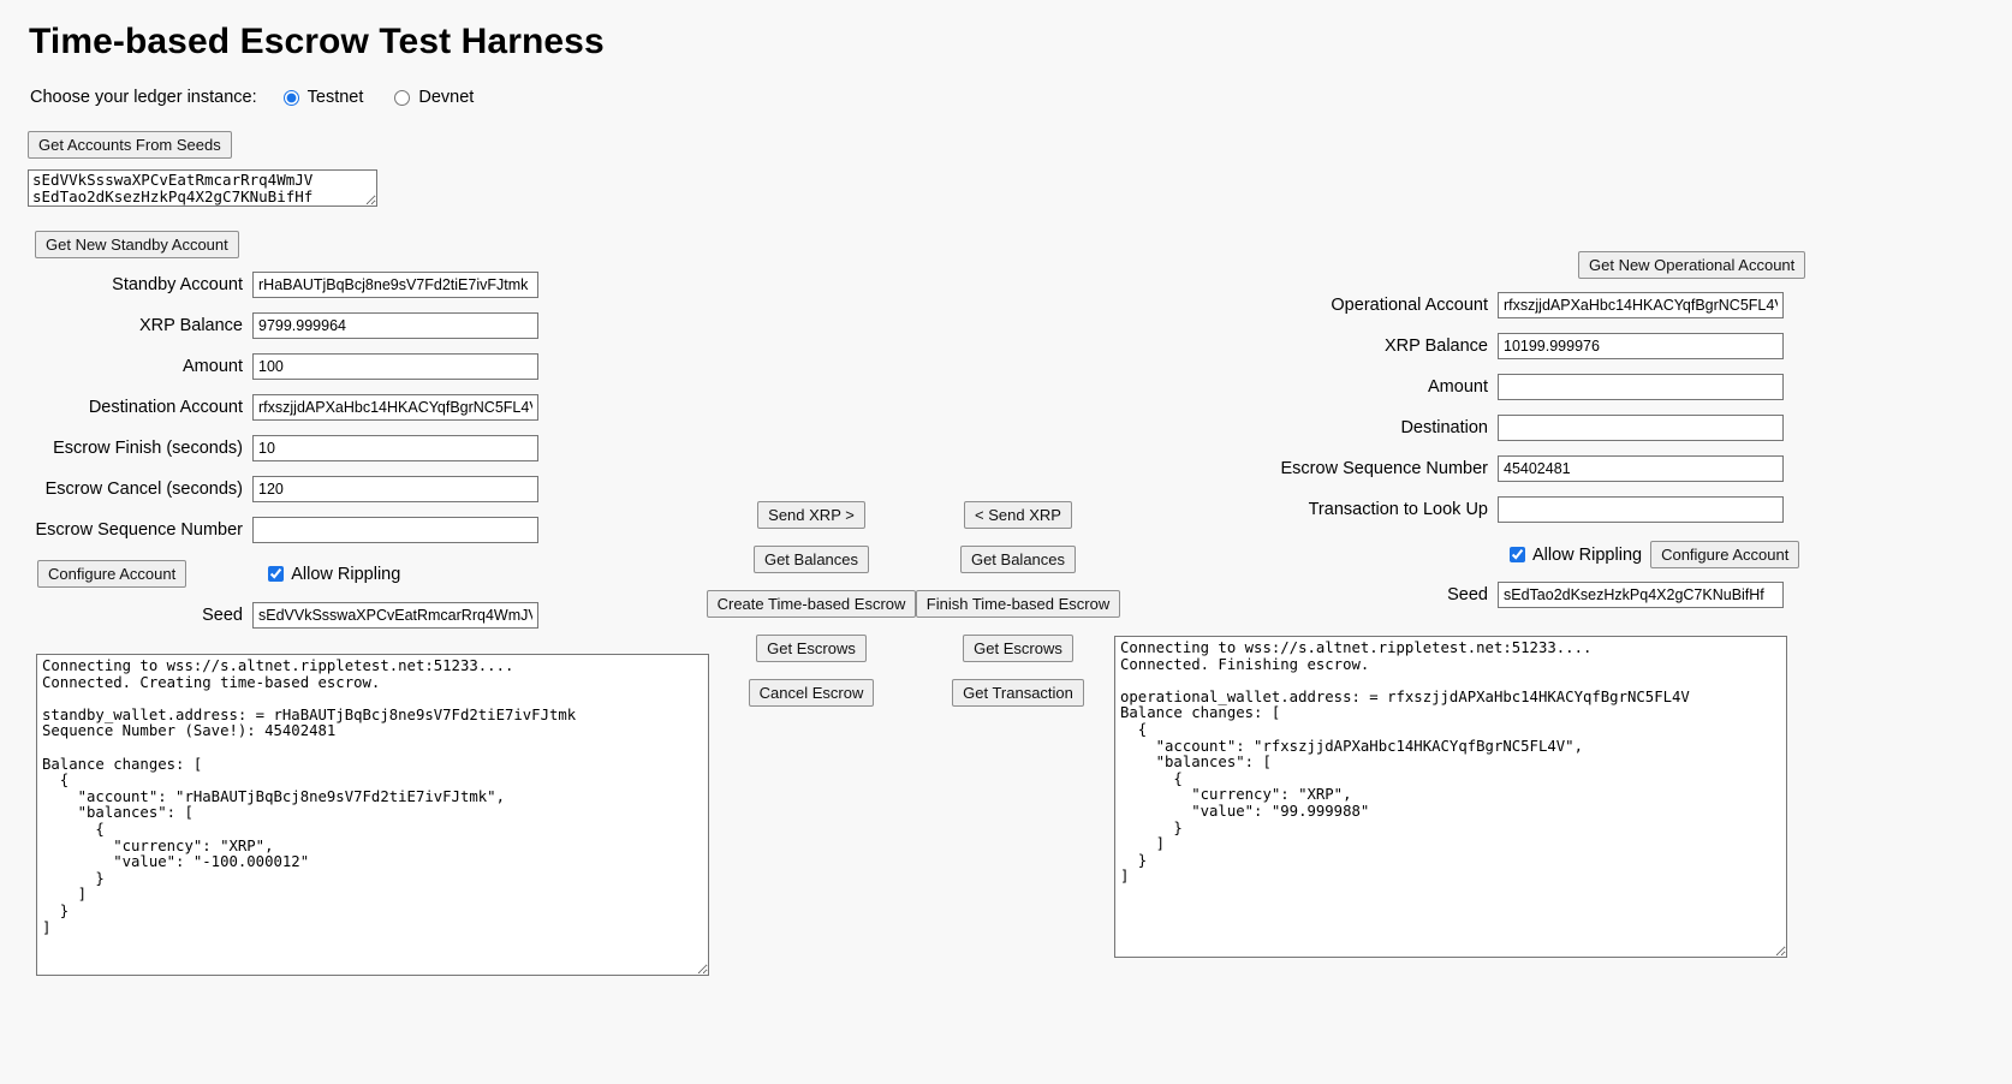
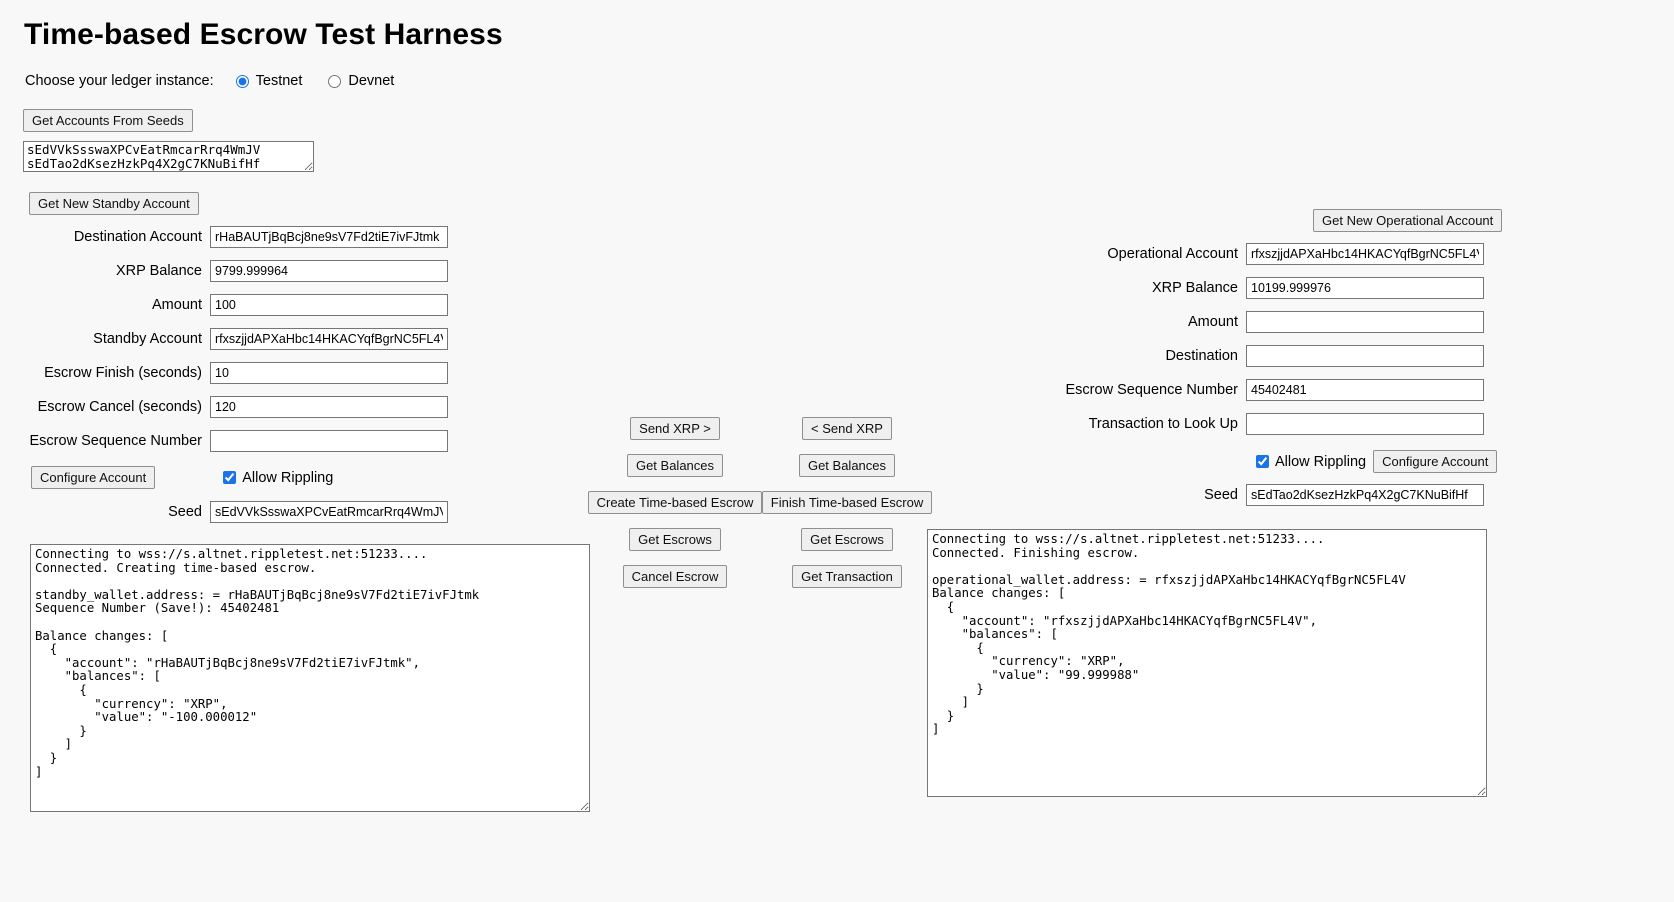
  Time-based Escrow Test Harness
  Choose your ledger instance:
  Testnet
  Devnet
  Get Accounts From Seeds
  sEdVVkSsswaXPCvEatRmcarRrq4WmJV
  sEdTao2dKsezHzkPq4X2gC7KNuBifHf
  Get New Standby Account
  Get New Operational Account
- Standby Account
+ Destination Account
  rHaBAUTjBqBcj8ne9sV7Fd2tiE7ivFJtmk
  XRP Balance
  9799.999964
  Amount
  100
- Destination Account
+ Standby Account
  rfxszjjdAPXaHbc14HKACYqfBgrNC5FL4
  Escrow Finish (seconds)
  10
  Escrow Cancel (seconds)
  120
  Escrow Sequence Number
  Configure Account
  Allow Rippling
  Seed
  sEdVVkSsswaXPCvEatRmcarRrq4WmJ
  Operational Account
  rfxszjjdAPXaHbc14HKACYqfBgrNC5FL4
  XRP Balance
  10199.999976
  Amount
  Destination
  Escrow Sequence Number
  45402481
  Transaction to Look Up
  Allow Rippling
  Configure Account
  Seed
  sEdTao2dKsezHzkPq4X2gC7KNuBifHf
  Send XRP >
  Get Balances
  Create Time-based Escrow
  Get Escrows
  Cancel Escrow
  < Send XRP
  Get Balances
  Finish Time-based Escrow
  Get Escrows
  Get Transaction
  Connecting to wss://s.altnet.rippletest.net:51233....
  Connected. Creating time-based escrow.
  standby_wallet.address: = rHaBAUTjBqBcj8ne9sV7Fd2tiE7ivFJtmk
  Sequence Number (Save!): 45402481
  Balance changes: [
  {
  "account": "rHaBAUTjBqBcj8ne9sV7Fd2tiE7ivFJtmk",
  "balances": [
  {
  "currency": "XRP",
  "value": "-100.000012"
  }
  ]
  }
  ]
  Connecting to wss://s.altnet.rippletest.net:51233....
  Connected. Finishing escrow.
  operational_wallet.address: = rfxszjjdAPXaHbc14HKACYqfBgrNC5FL4V
  Balance changes: [
  {
  "account": "rfxszjjdAPXaHbc14HKACYqfBgrNC5FL4V",
  "balances": [
  {
  "currency": "XRP",
  "value": "99.999988"
  }
  ]
  }
  ]
